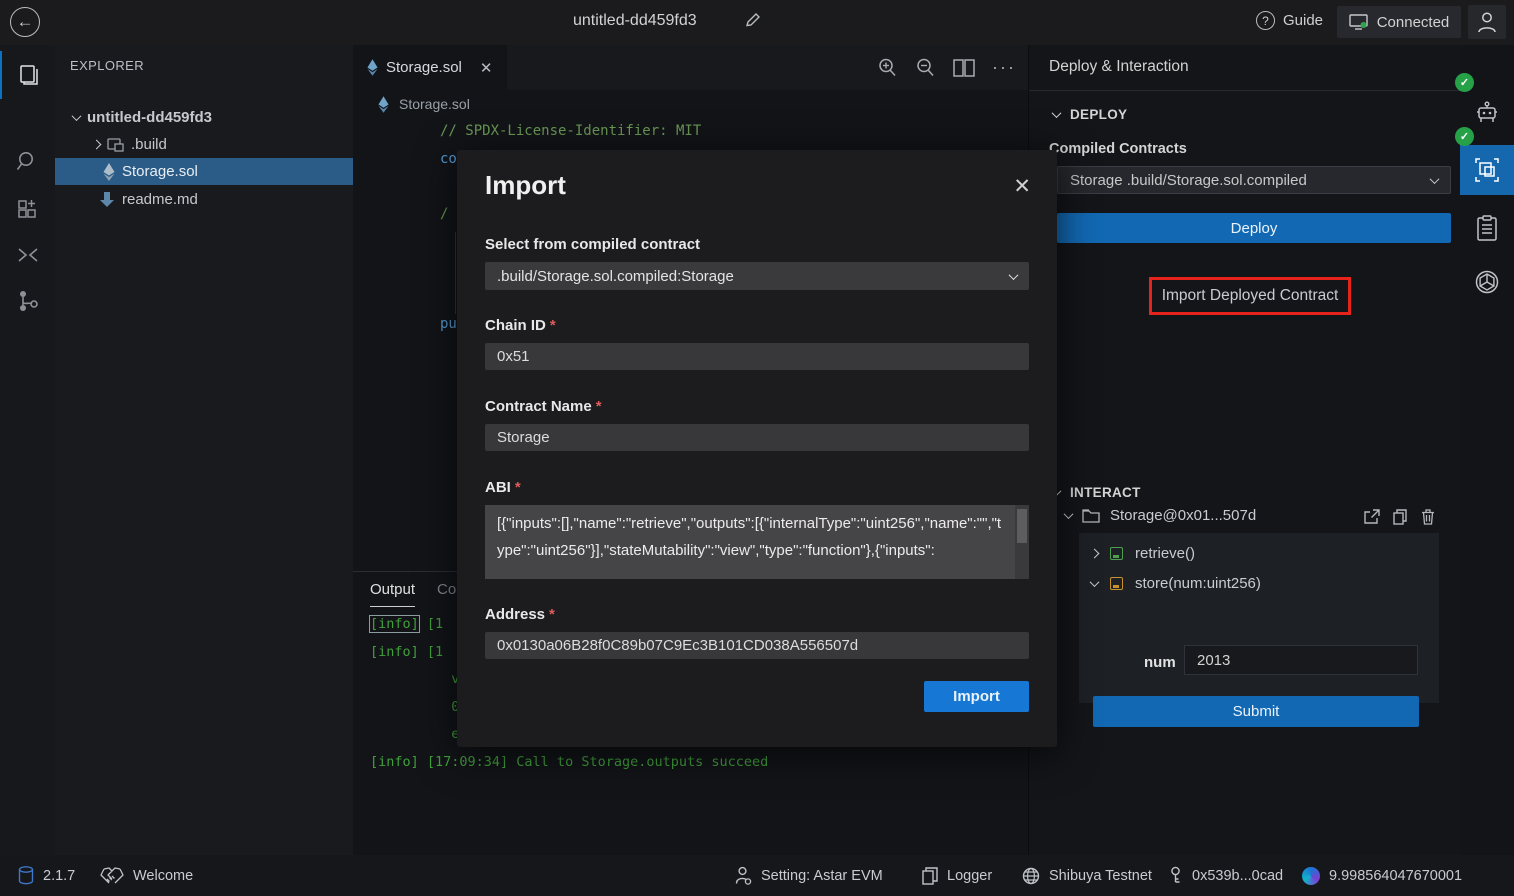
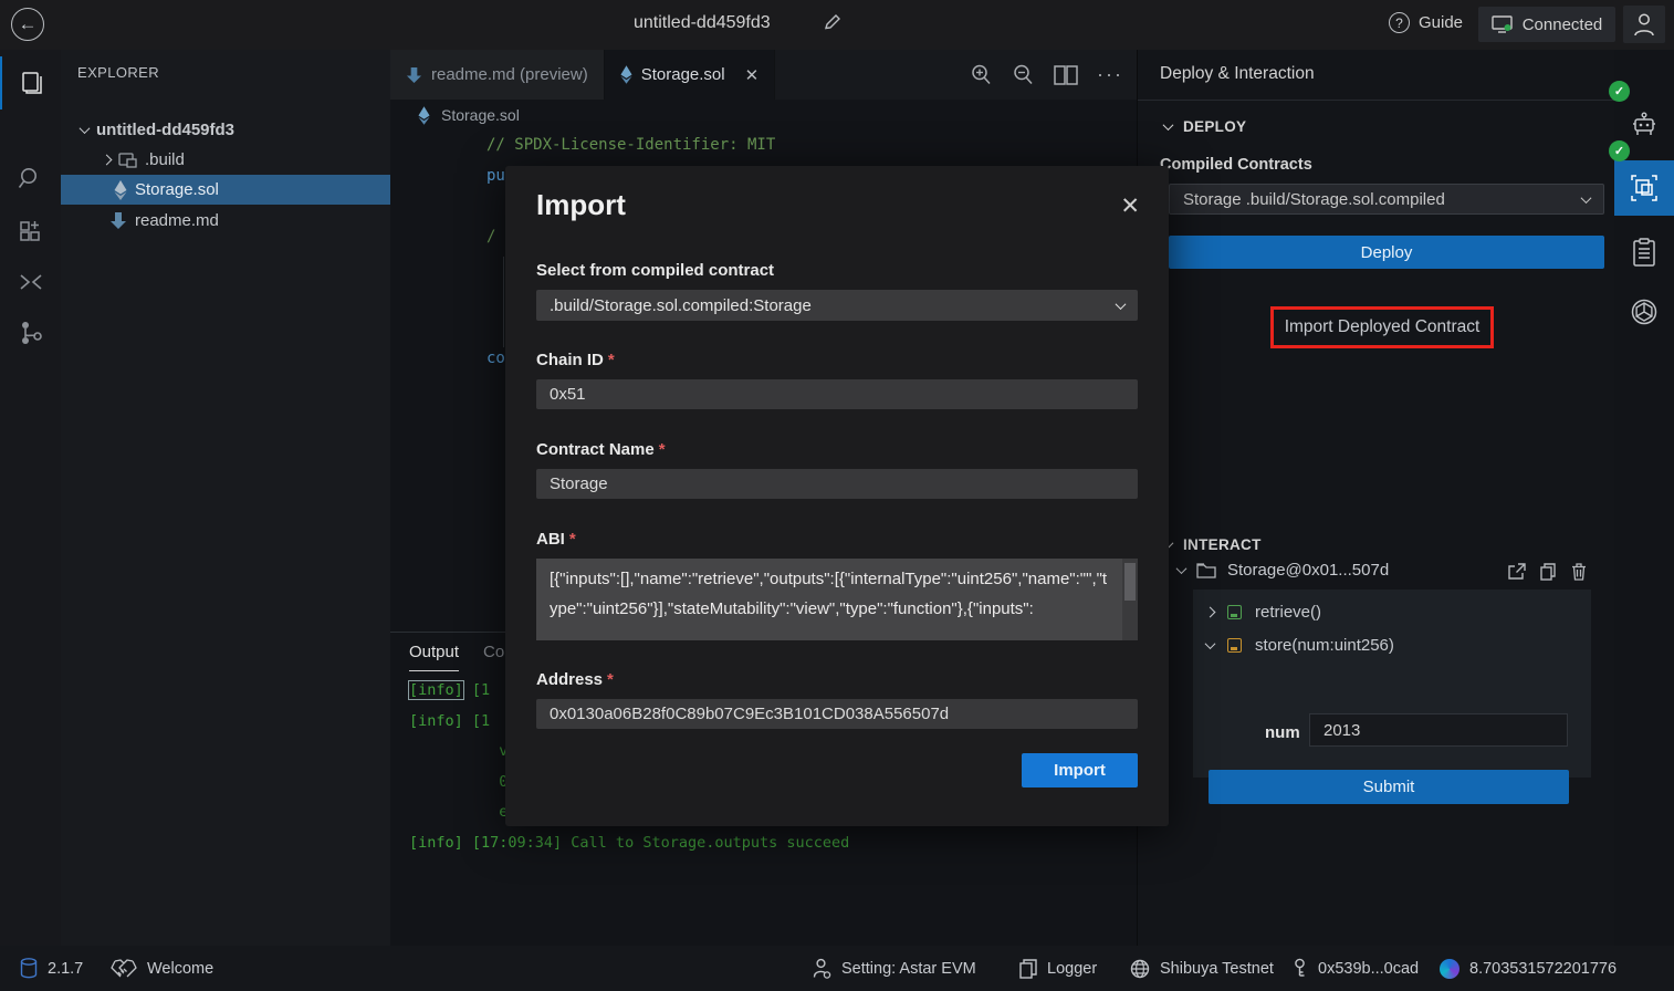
  ←
  untitled-dd459fd3
  ?
  Guide
  Connected
  EXPLORER
  untitled-dd459fd3
  .build
  Storage.sol
  readme.md
+ readme.md (preview)
  Storage.sol
  ✕
  ···
  Storage.sol
  // SPDX-License-Identifier: MIT
- co
+ pu
  /
- pu
+ co
  Output
  Co
  [info] [1
  [info] [1
  e
  [info] [17:09:34] Call to Storage.outputs succeed
  Deploy & Interaction
  DEPLOY
  Compiled Contracts
  Storage .build/Storage.sol.compiled
  Deploy
  Import Deployed Contract
  INTERACT
  Storage@0x01...507d
  retrieve()
  store(num:uint256)
  num
  2013
  Submit
  ✓
  ✓
  2.1.7
  Welcome
  Setting: Astar EVM
  Logger
  Shibuya Testnet
  0x539b...0cad
- 9.998564047670001
+ 8.703531572201776
  Import
  ✕
  Select from compiled contract
  .build/Storage.sol.compiled:Storage
  Chain ID *
  0x51
  Contract Name *
  Storage
  ABI *
  [{"inputs":[],"name":"retrieve","outputs":[{"internalType":"uint256","name":"","type":"uint256"}],"stateMutability":"view","type":"function"},{"inputs":
  Address *
  0x0130a06B28f0C89b07C9Ec3B101CD038A556507d
  Import
